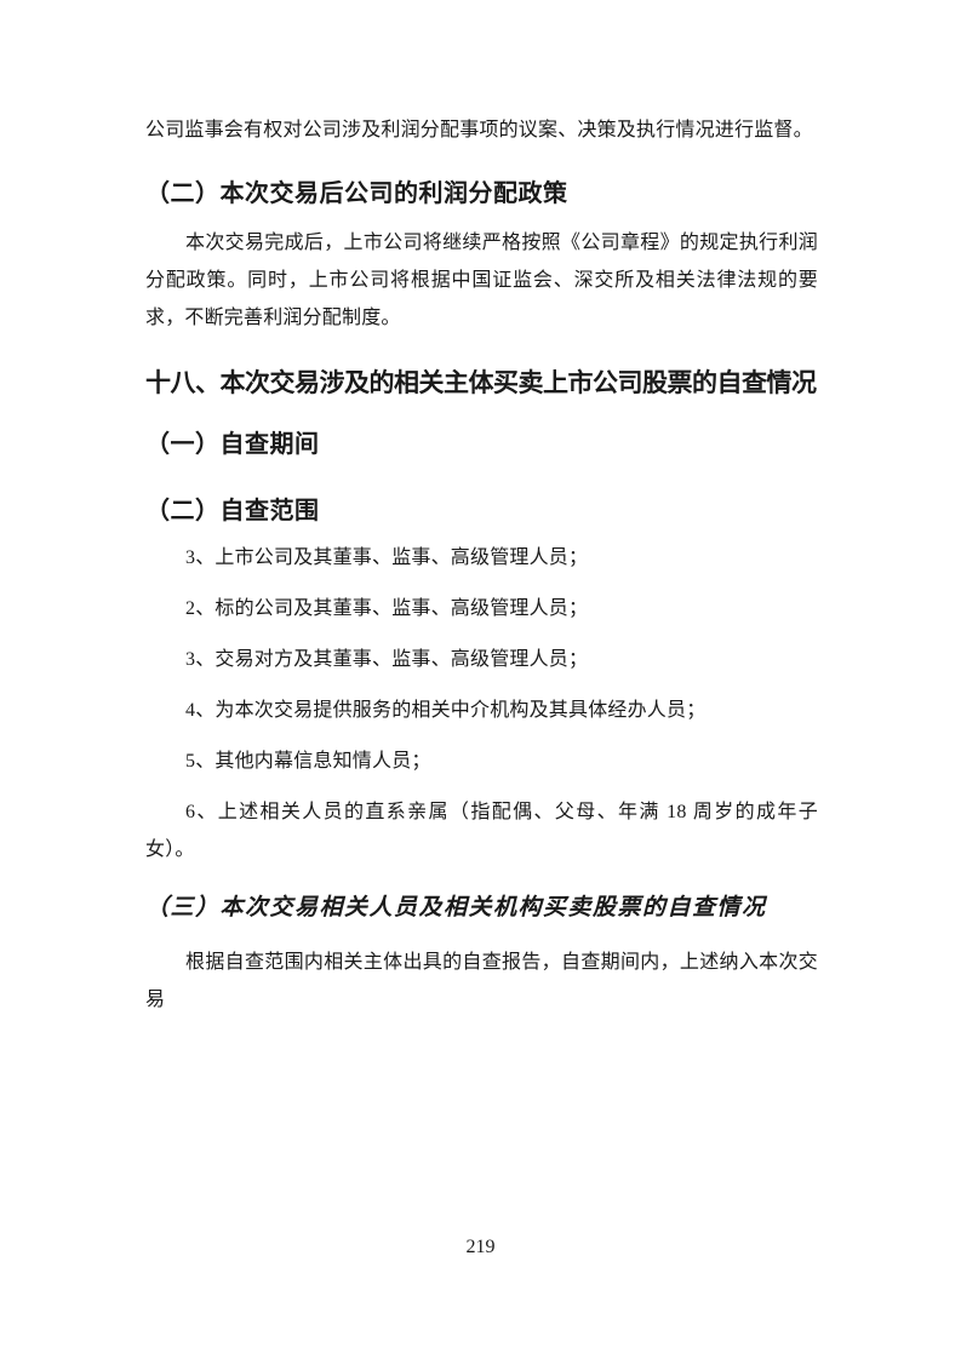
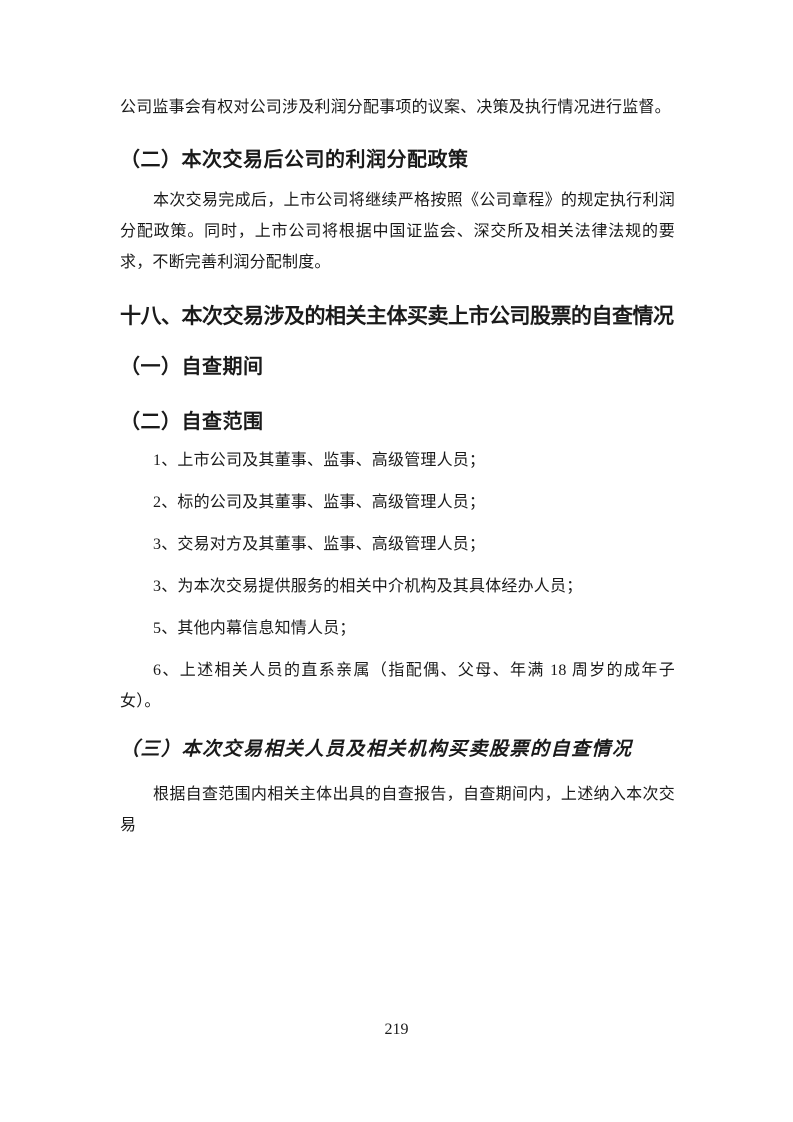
  公司监事会有权对公司涉及利润分配事项的议案、决策及执行情况进行监督。
  （二）本次交易后公司的利润分配政策
  本次交易完成后，上市公司将继续严格按照《公司章程》的规定执行利润分配政策。同时，上市公司将根据中国证监会、深交所及相关法律法规的要求，不断完善利润分配制度。
  十八、本次交易涉及的相关主体买卖上市公司股票的自查情况
  （一）自查期间
  （二）自查范围
- 3、上市公司及其董事、监事、高级管理人员；
+ 1、上市公司及其董事、监事、高级管理人员；
  2、标的公司及其董事、监事、高级管理人员；
  3、交易对方及其董事、监事、高级管理人员；
- 4、为本次交易提供服务的相关中介机构及其具体经办人员；
+ 3、为本次交易提供服务的相关中介机构及其具体经办人员；
  5、其他内幕信息知情人员；
  6、上述相关人员的直系亲属（指配偶、父母、年满 18 周岁的成年子女）。
  （三）本次交易相关人员及相关机构买卖股票的自查情况
  根据自查范围内相关主体出具的自查报告，自查期间内，上述纳入本次交易
  219
